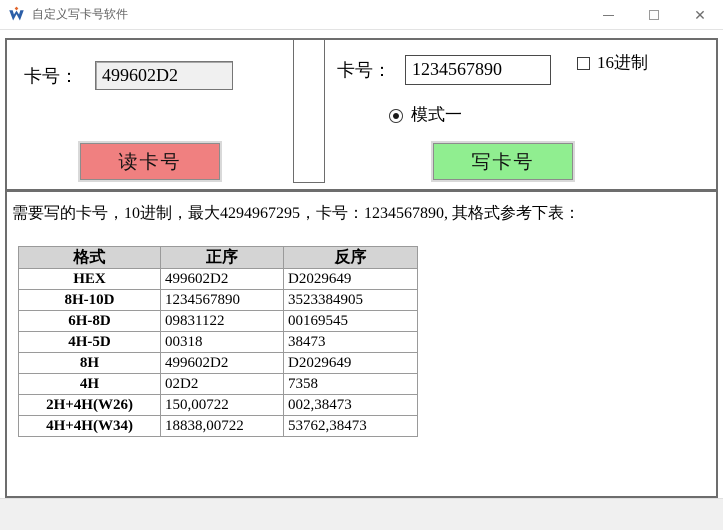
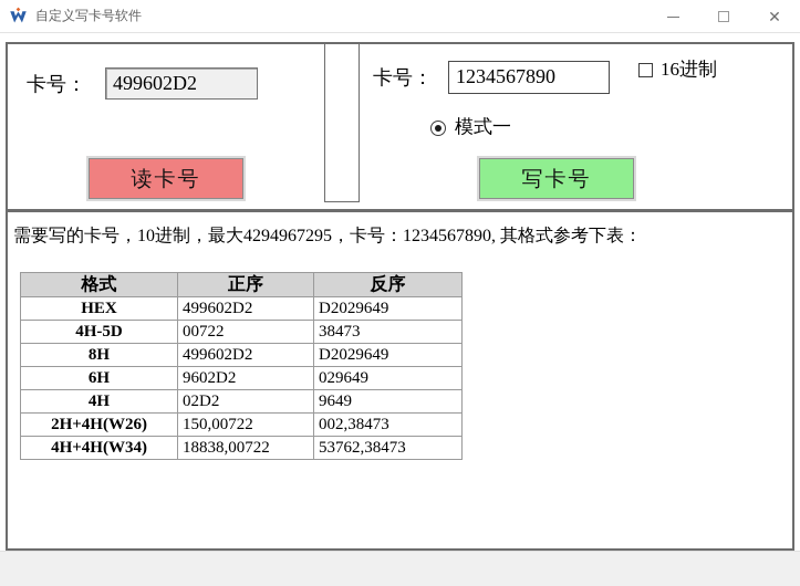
  自定义写卡号软件
  ✕
  卡号：
  499602D2
  读卡号
  卡号：
  1234567890
  16进制
  模式一
  写卡号
  需要写的卡号，10进制，最大4294967295，卡号：1234567890, 其格式参考下表：
  格式	正序	反序
  HEX	499602D2	D2029649
- 8H-10D	1234567890	3523384905
- 6H-8D	09831122	00169545
- 4H-5D	00318	38473
+ 4H-5D	00722	38473
  8H	499602D2	D2029649
+ 6H	9602D2	029649
- 4H	02D2	7358
+ 4H	02D2	9649
  2H+4H(W26)	150,00722	002,38473
  4H+4H(W34)	18838,00722	53762,38473
